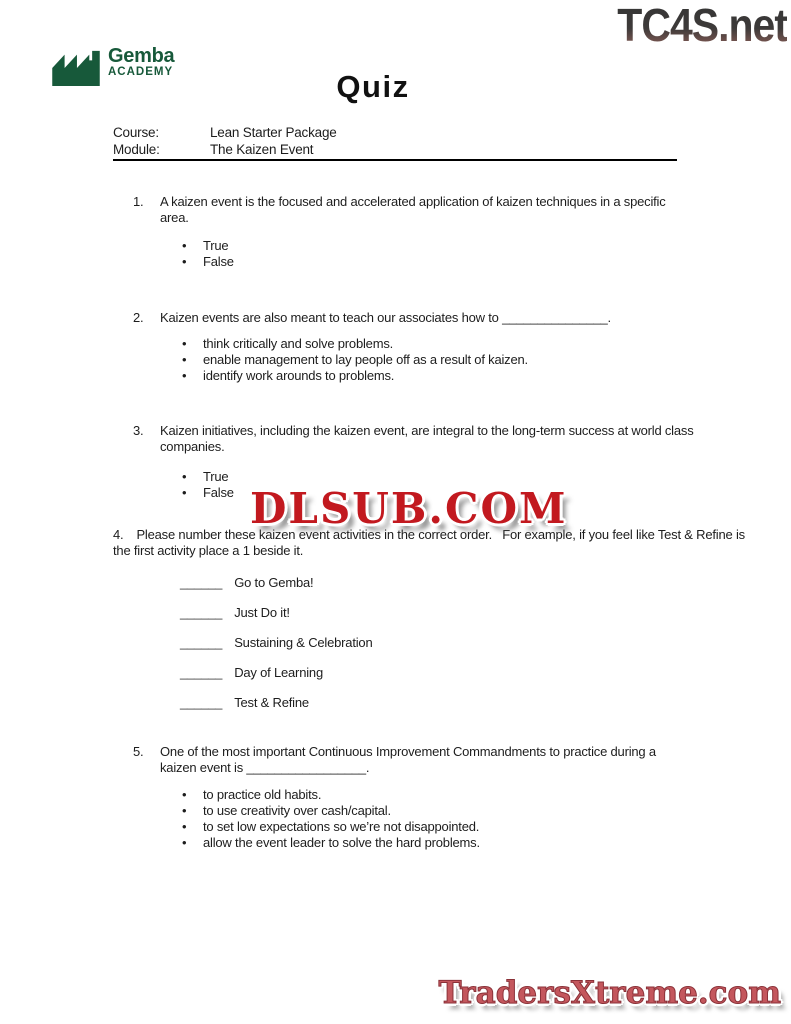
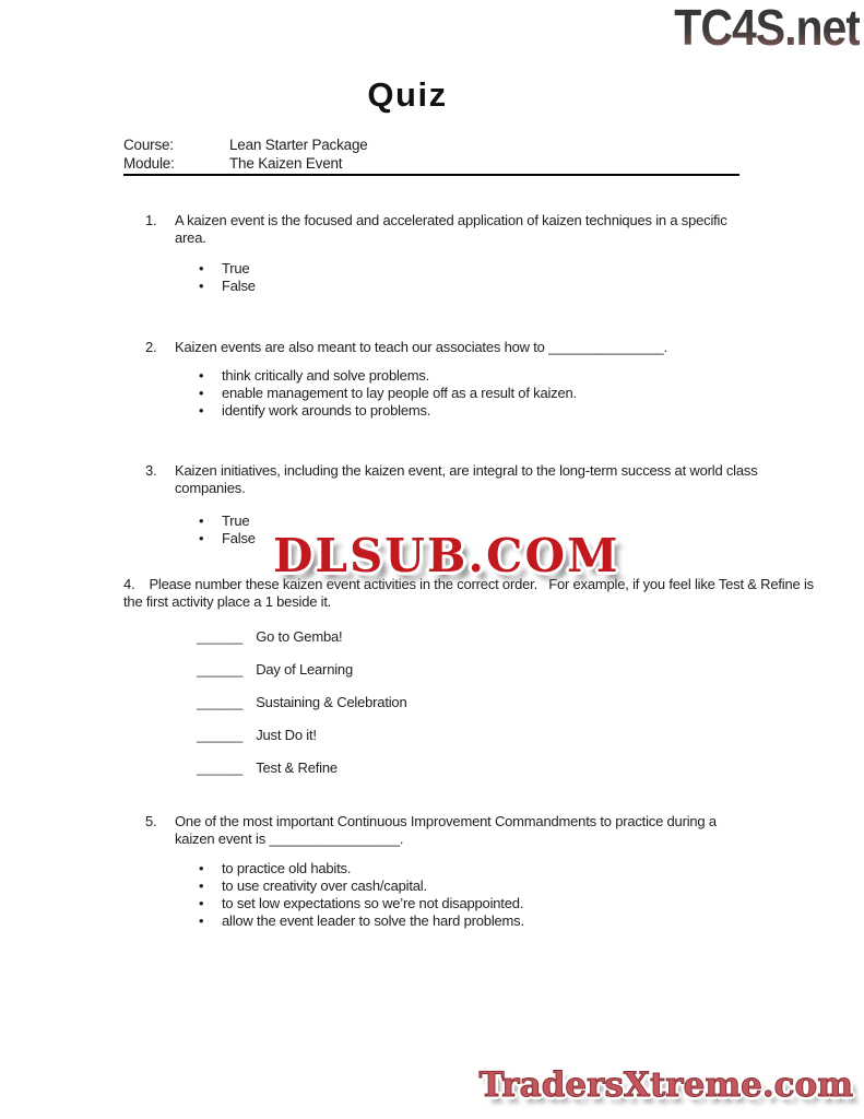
  TC4S.net
- Gemba
- ACADEMY
  Quiz
  Course:
  Lean Starter Package
  Module:
  The Kaizen Event
  1.
  A kaizen event is the focused and accelerated application of kaizen techniques in a specific area.
  True
  False
  2.
  Kaizen events are also meant to teach our associates how to _______________.
  think critically and solve problems.
  enable management to lay people off as a result of kaizen.
  identify work arounds to problems.
  3.
  Kaizen initiatives, including the kaizen event, are integral to the long-term success at world class companies.
  True
  False
  4. Please number these kaizen event activities in the correct order. For example, if you feel like Test & Refine is the first activity place a 1 beside it.
  ______ Go to Gemba!
- ______ Just Do it!
+ ______ Day of Learning
  ______ Sustaining & Celebration
- ______ Day of Learning
+ ______ Just Do it!
  ______ Test & Refine
  5.
  One of the most important Continuous Improvement Commandments to practice during a kaizen event is _________________.
  to practice old habits.
  to use creativity over cash/capital.
  to set low expectations so we’re not disappointed.
  allow the event leader to solve the hard problems.
  DLSUB.COM
  TradersXtreme.com
